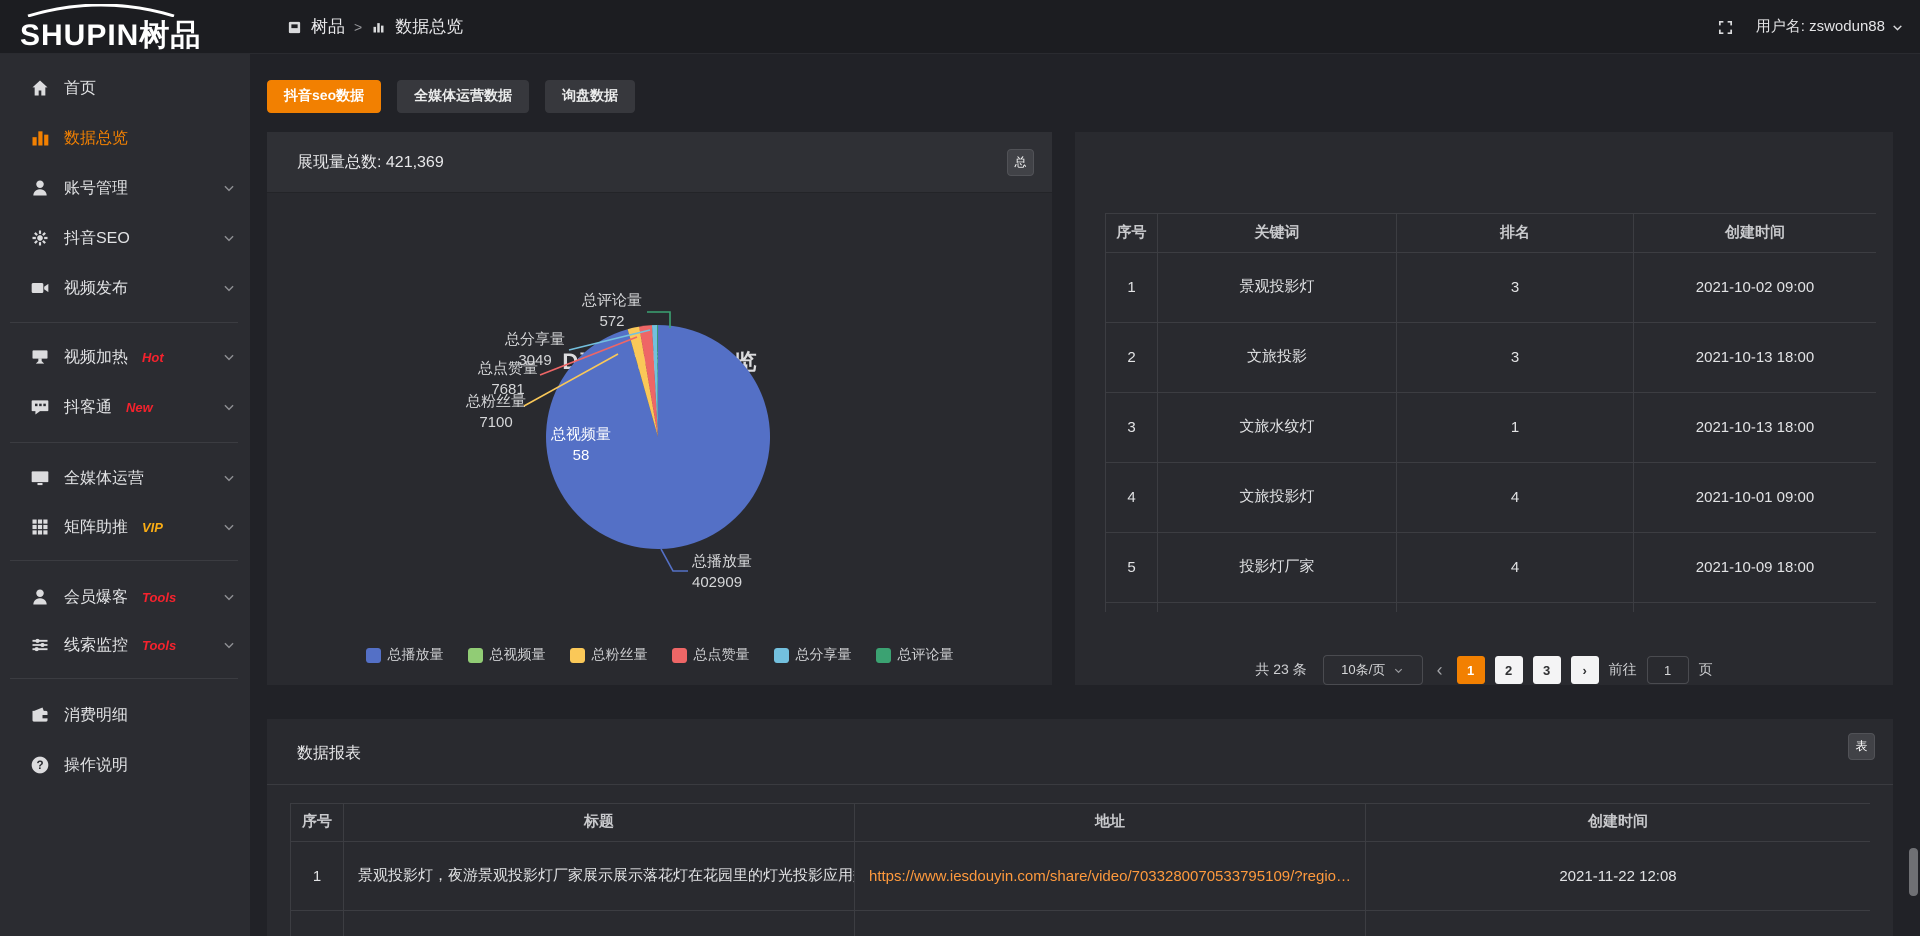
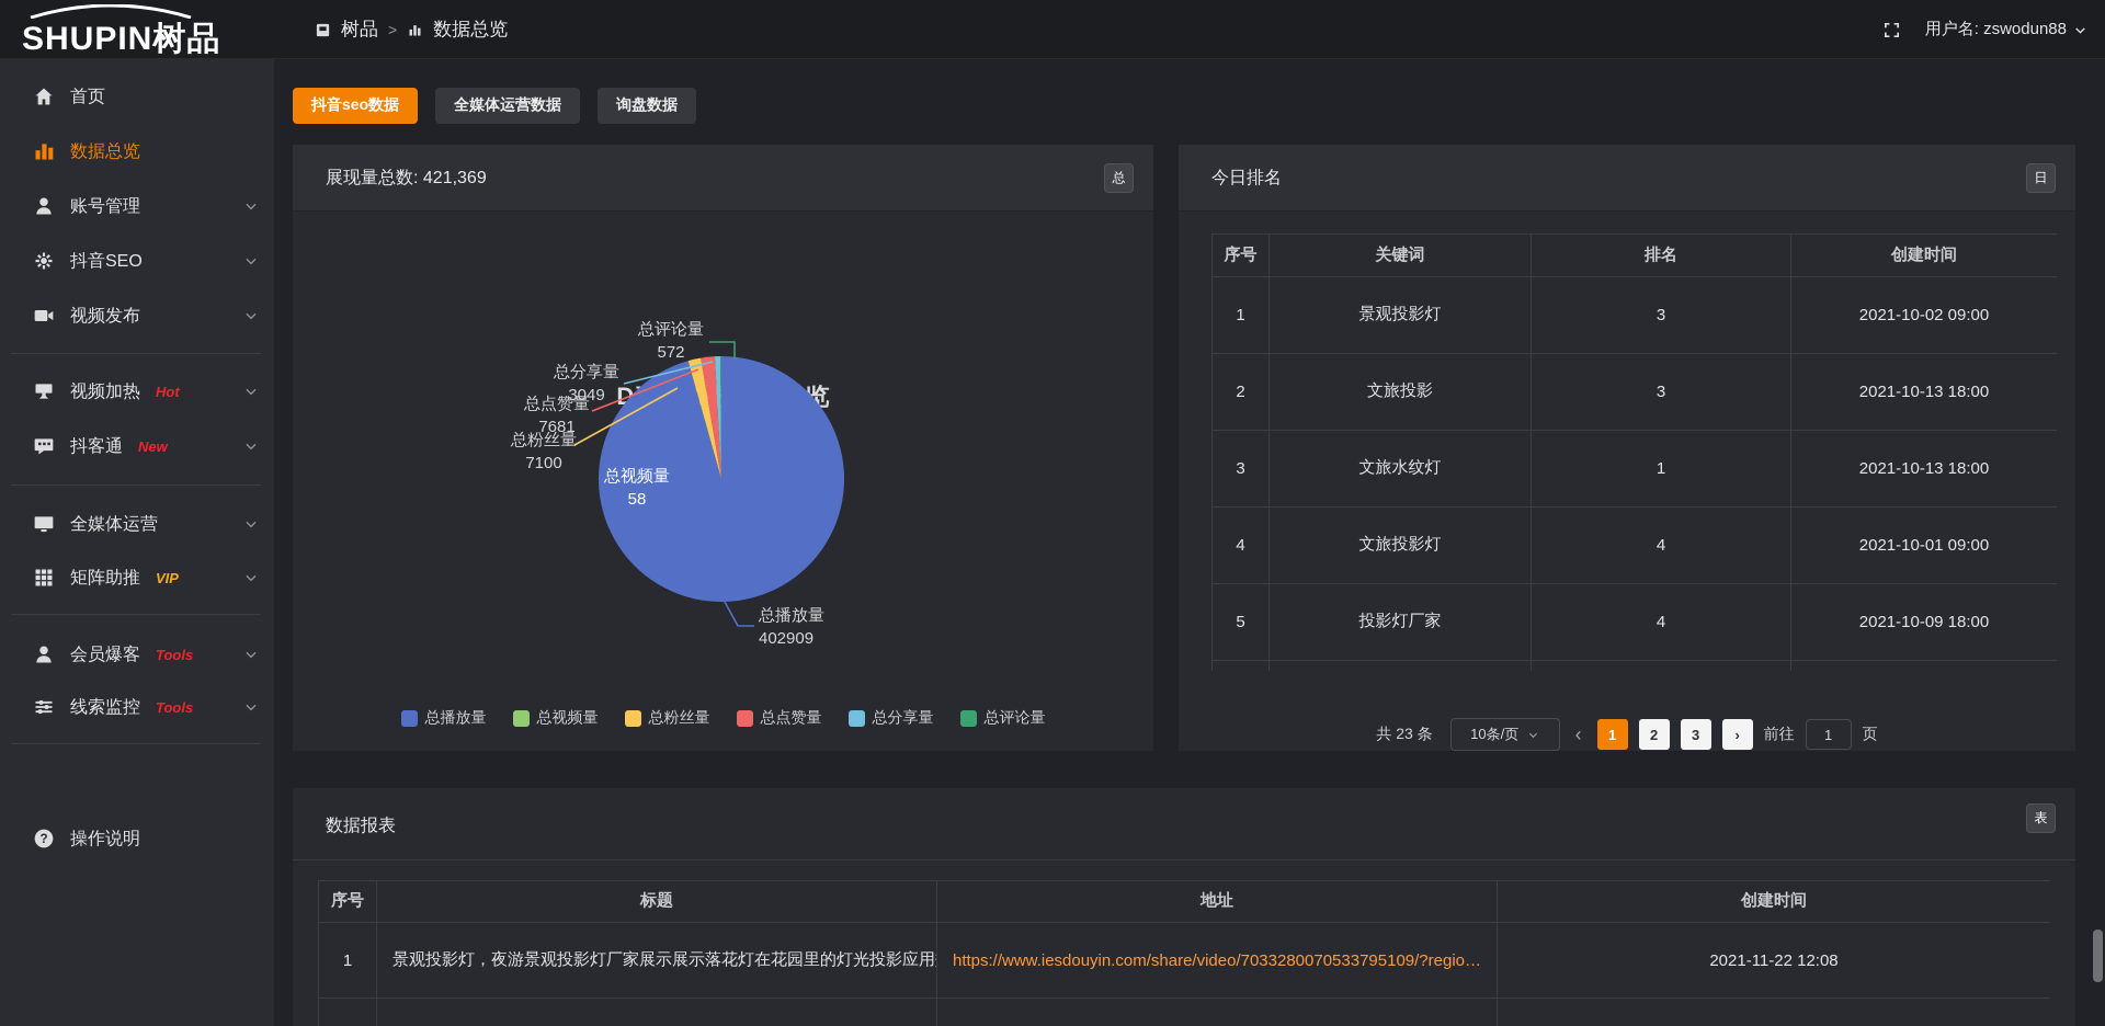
  SHUPIN树品
  树品
  >
  数据总览
  用户名: zswodun88
  首页
  数据总览
  账号管理
  抖音SEO
  视频发布
  视频加热
  Hot
  抖客通
  New
  全媒体运营
  矩阵助推
  VIP
  会员爆客
  Tools
  线索监控
  Tools
- 消费明细
  ?
  操作说明
  抖音seo数据
  全媒体运营数据
  询盘数据
  展现量总数: 421,369
  总
  总评论量
  572
  总分享量
  3049
  总点赞量
  7681
  总粉丝量
  7100
  总视频量
  58
  总播放量
  402909
  总播放量
  总视频量
  总粉丝量
  总点赞量
  总分享量
  总评论量
+ 今日排名
+ 日
  序号	关键词	排名	创建时间
  1	景观投影灯	3	2021-10-02 09:00
  2	文旅投影	3	2021-10-13 18:00
  3	文旅水纹灯	1	2021-10-13 18:00
  4	文旅投影灯	4	2021-10-01 09:00
  5	投影灯厂家	4	2021-10-09 18:00
  共 23 条
  10条/页
  ‹
  1
  2
  3
  ›
  前往
  1
  页
  数据报表
  表
  序号	标题	地址	创建时间
  1	景观投影灯，夜游景观投影灯厂家展示展示落花灯在花园里的灯光投影应用	https://www.iesdouyin.com/share/video/7033280070533795109/?regio…	2021-11-22 12:08
